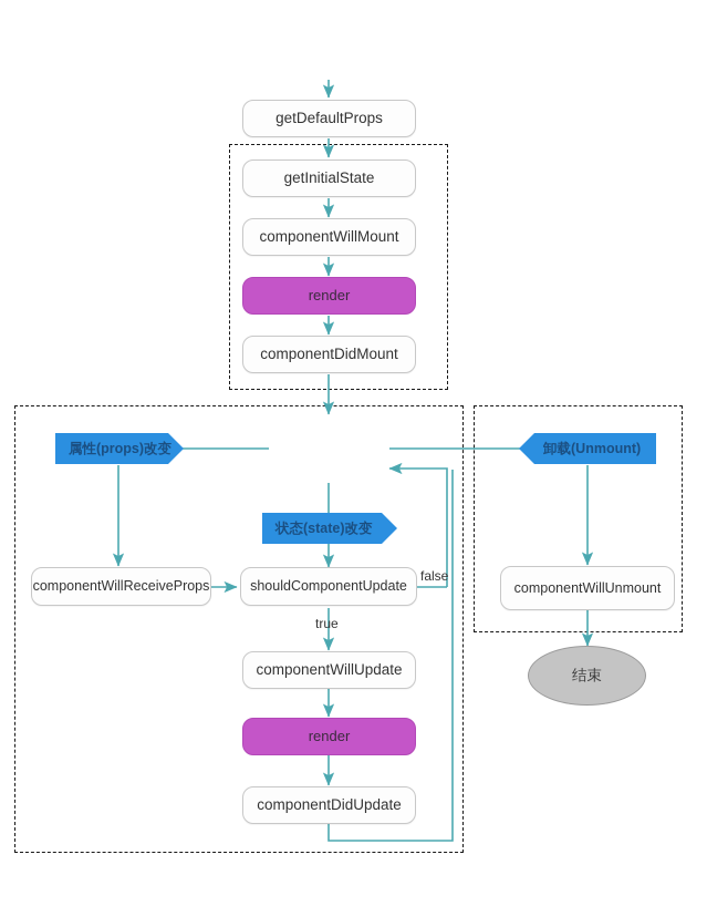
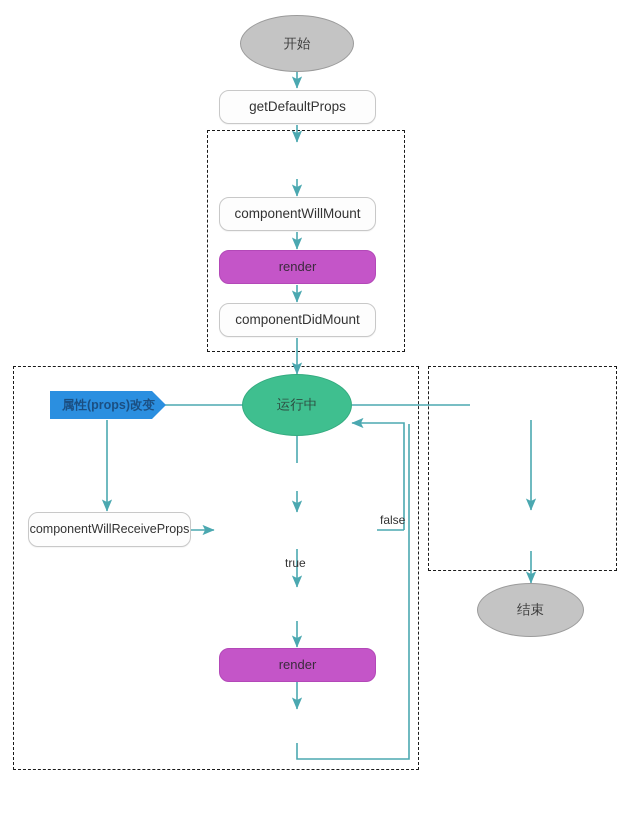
+ 开始
  getDefaultProps
- getInitialState
  componentWillMount
  render
  componentDidMount
+ 运行中
  属性(props)改变
- 状态(state)改变
- 卸载(Unmount)
  componentWillReceiveProps
- shouldComponentUpdate
- componentWillUpdate
  render
- componentDidUpdate
- componentWillUnmount
  结束
  false
  true
